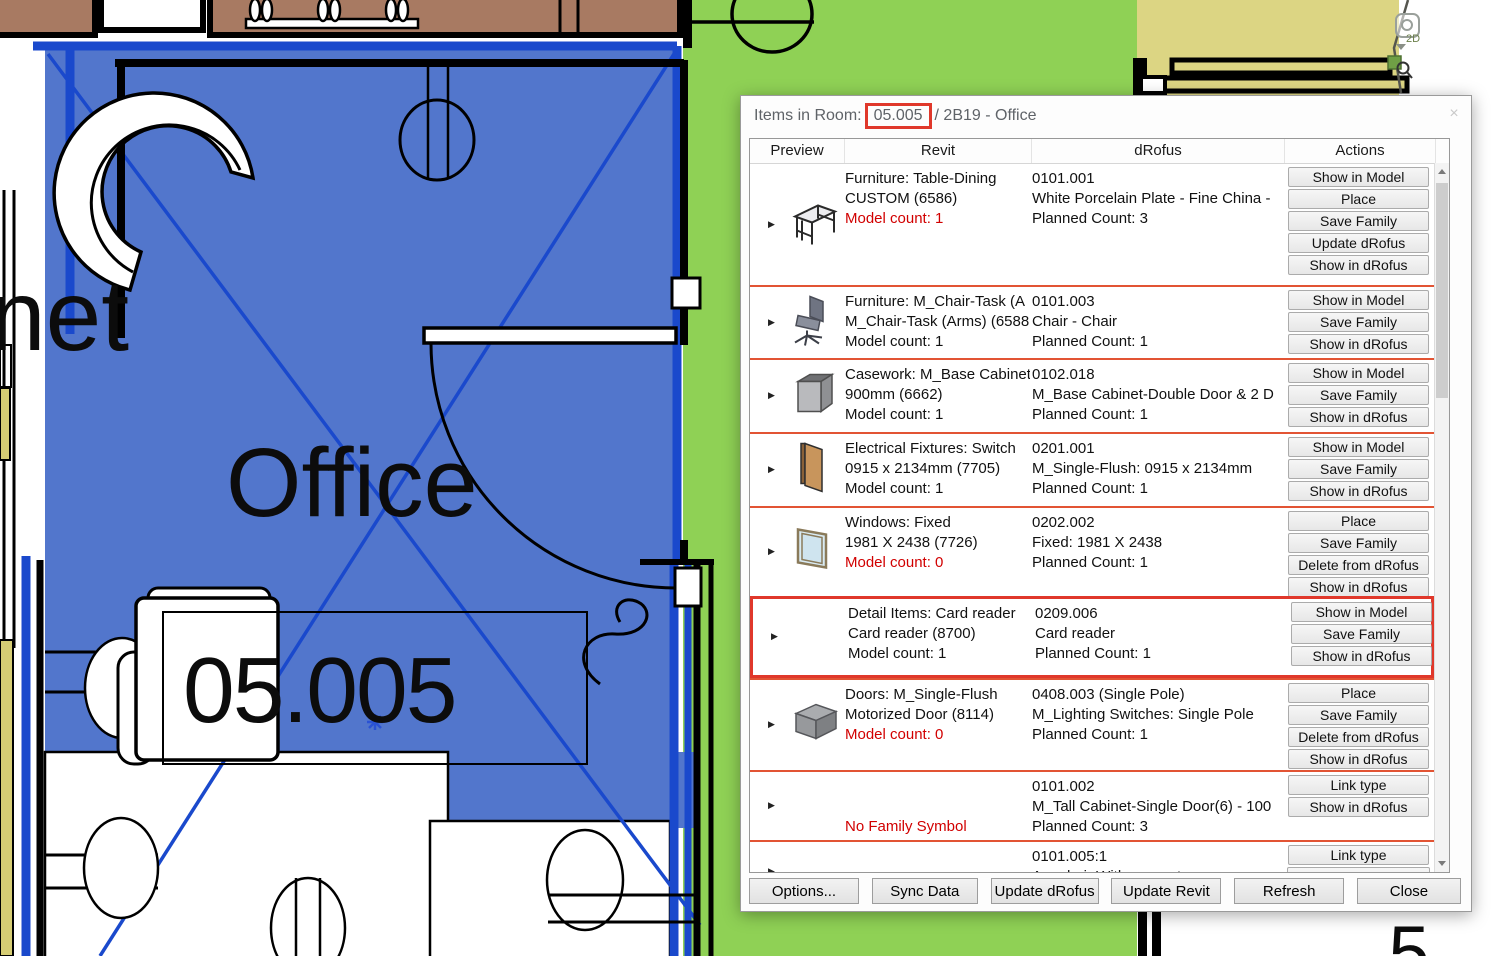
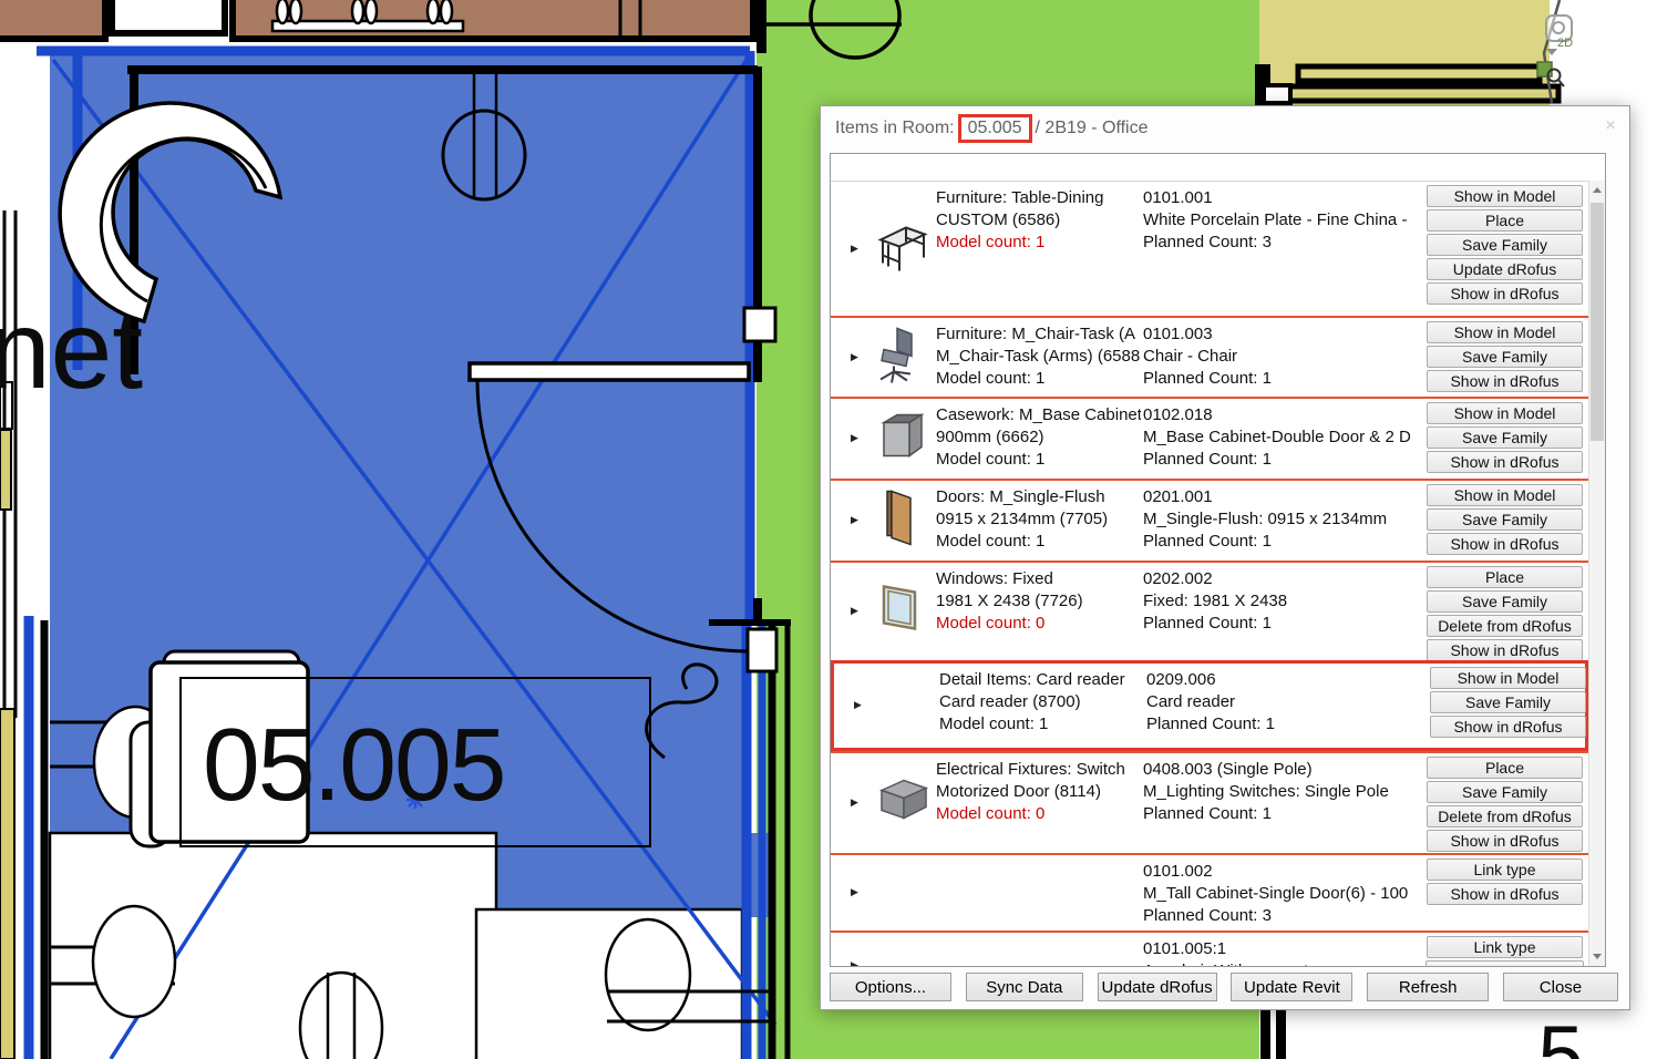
  2D
  net
- Office
  05.005
  .5
  Items in Room:
  05.005
  / 2B19 - Office
  ×
- Preview
- Revit
- dRofus
- Actions
  ▶
  Furniture: Table-Dining
  CUSTOM (6586)
  Model count: 1
  0101.001
  White Porcelain Plate - Fine China -
  Planned Count: 3
  Show in Model
  Place
  Save Family
  Update dRofus
  Show in dRofus
  ▶
  Furniture: M_Chair-Task (A
  M_Chair-Task (Arms) (6588
  Model count: 1
  0101.003
  Chair - Chair
  Planned Count: 1
  Show in Model
  Save Family
  Show in dRofus
  ▶
  Casework: M_Base Cabinet
  900mm (6662)
  Model count: 1
  0102.018
  M_Base Cabinet-Double Door & 2 D
  Planned Count: 1
  Show in Model
  Save Family
  Show in dRofus
  ▶
- Electrical Fixtures: Switch
+ Doors: M_Single-Flush
  0915 x 2134mm (7705)
  Model count: 1
  0201.001
  M_Single-Flush: 0915 x 2134mm
  Planned Count: 1
  Show in Model
  Save Family
  Show in dRofus
  ▶
  Windows: Fixed
  1981 X 2438 (7726)
  Model count: 0
  0202.002
  Fixed: 1981 X 2438
  Planned Count: 1
  Place
  Save Family
  Delete from dRofus
  Show in dRofus
  ▶
  Detail Items: Card reader
  Card reader (8700)
  Model count: 1
  0209.006
  Card reader
  Planned Count: 1
  Show in Model
  Save Family
  Show in dRofus
  ▶
- Doors: M_Single-Flush
+ Electrical Fixtures: Switch
  Motorized Door (8114)
  Model count: 0
  0408.003 (Single Pole)
  M_Lighting Switches: Single Pole
  Planned Count: 1
  Place
  Save Family
  Delete from dRofus
  Show in dRofus
  ▶
- No Family Symbol
  0101.002
  M_Tall Cabinet-Single Door(6) - 100
  Planned Count: 3
  Link type
  Show in dRofus
  0101.005:1
  Link type
  Options...
  Sync Data
  Update dRofus
  Update Revit
  Refresh
  Close
